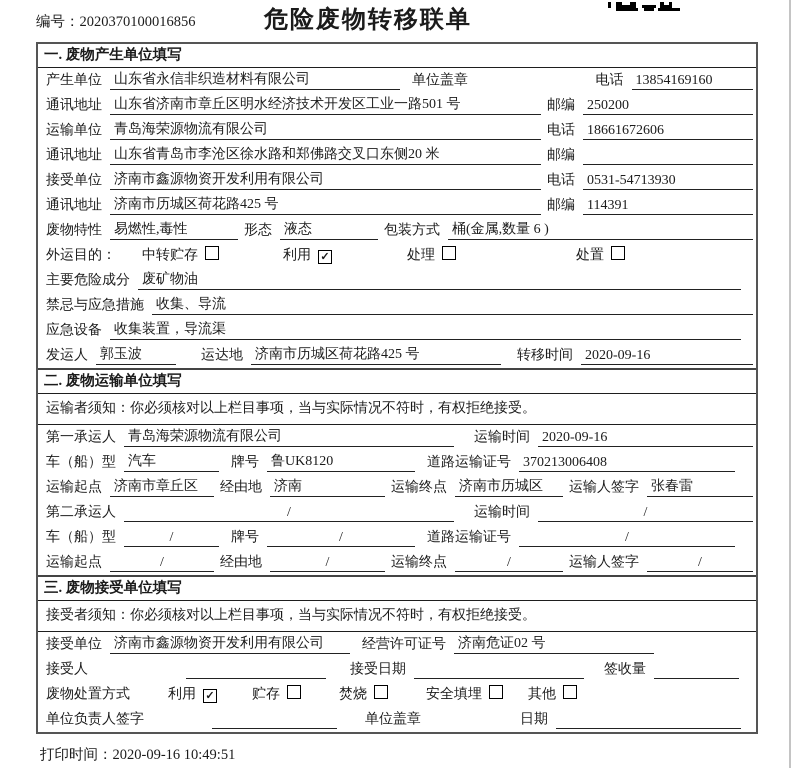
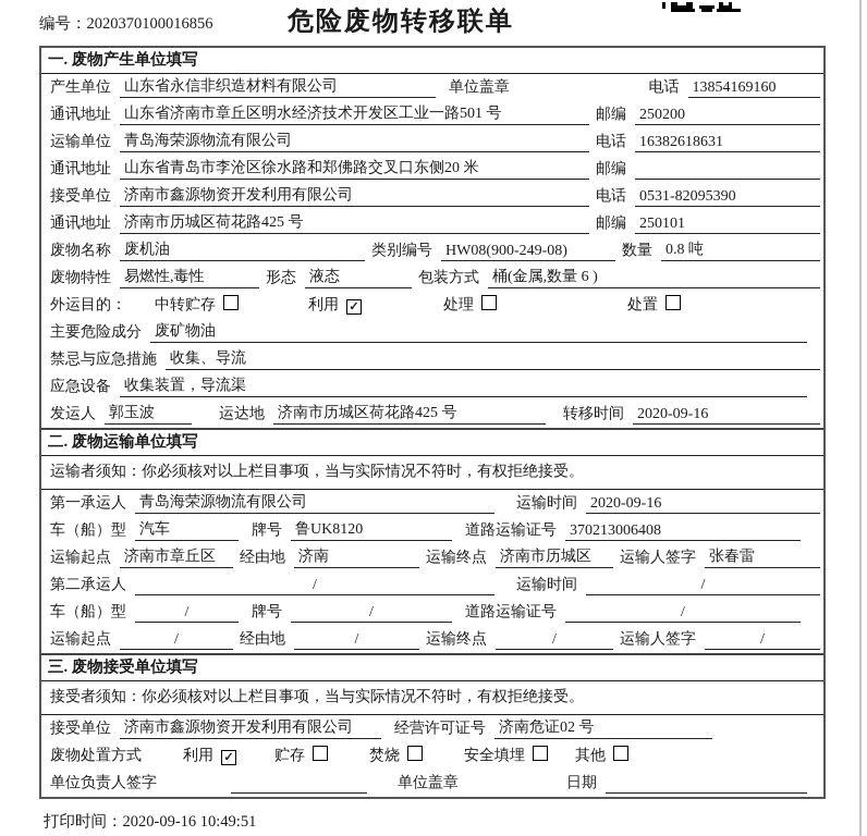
  编号：2020370100016856
  危险废物转移联单
  一. 废物产生单位填写
  产生单位
  山东省永信非织造材料有限公司
  单位盖章
  电话
  13854169160
  通讯地址
  山东省济南市章丘区明水经济技术开发区工业一路501 号
  邮编
  250200
  运输单位
  青岛海荣源物流有限公司
  电话
- 18661672606
+ 16382618631
  通讯地址
  山东省青岛市李沧区徐水路和郑佛路交叉口东侧20 米
  邮编
  接受单位
  济南市鑫源物资开发利用有限公司
  电话
- 0531-54713930
+ 0531-82095390
  通讯地址
  济南市历城区荷花路425 号
  邮编
- 114391
+ 250101
+ 废物名称
+ 废机油
+ 类别编号
+ HW08(900-249-08)
+ 数量
+ 0.8 吨
  废物特性
  易燃性,毒性
  形态
  液态
  包装方式
  桶(金属,数量 6 )
  外运目的：
  中转贮存
  利用 ✓
  处理
  处置
  主要危险成分
  废矿物油
  禁忌与应急措施
  收集、导流
  应急设备
  收集装置，导流渠
  发运人
  郭玉波
  运达地
  济南市历城区荷花路425 号
  转移时间
  2020-09-16
  二. 废物运输单位填写
  运输者须知：你必须核对以上栏目事项，当与实际情况不符时，有权拒绝接受。
  第一承运人
  青岛海荣源物流有限公司
  运输时间
  2020-09-16
  车（船）型
  汽车
  牌号
  鲁UK8120
  道路运输证号
  370213006408
  运输起点
  济南市章丘区
  经由地
  济南
  运输终点
  济南市历城区
  运输人签字
  张春雷
  第二承运人
  /
  运输时间
  /
  车（船）型
  /
  牌号
  /
  道路运输证号
  /
  运输起点
  /
  经由地
  /
  运输终点
  /
  运输人签字
  /
  三. 废物接受单位填写
  接受者须知：你必须核对以上栏目事项，当与实际情况不符时，有权拒绝接受。
  接受单位
  济南市鑫源物资开发利用有限公司
  经营许可证号
  济南危证02 号
- 接受人
- 接受日期
- 签收量
  废物处置方式
  利用 ✓
  贮存
  焚烧
  安全填埋
  其他
  单位负责人签字
  单位盖章
  日期
  打印时间：2020-09-16 10:49:51
